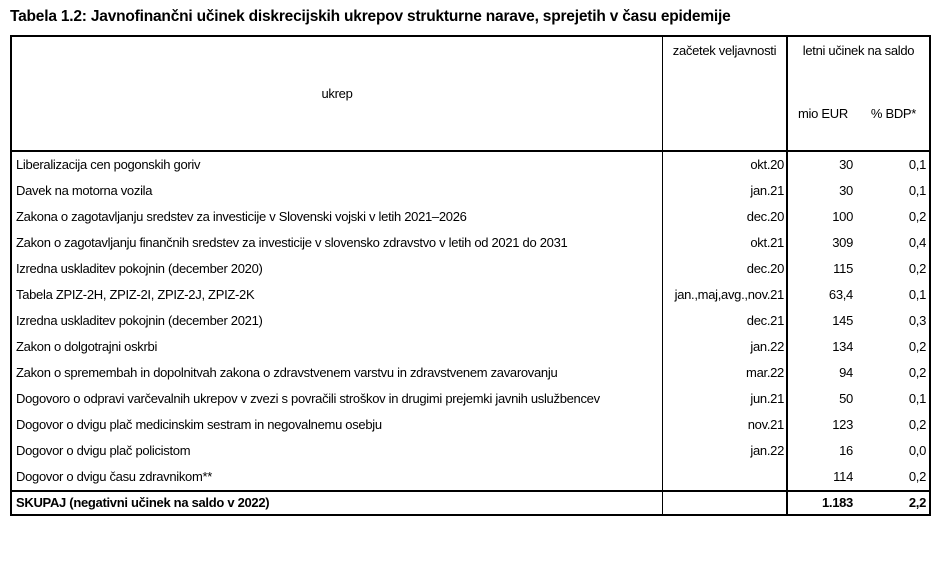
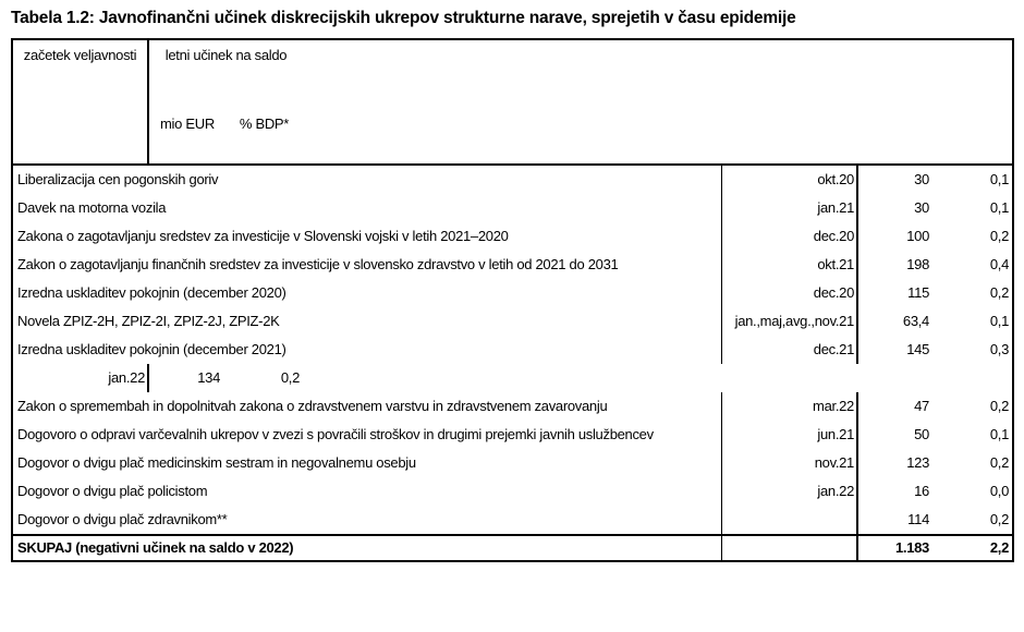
  Tabela 1.2: Javnofinančni učinek diskrecijskih ukrepov strukturne narave, sprejetih v času epidemije
- ukrep
  začetek veljavnosti
  letni učinek na saldo
  mio EUR
  % BDP*
  Liberalizacija cen pogonskih goriv
  okt.20
  30
  0,1
  Davek na motorna vozila
  jan.21
  30
  0,1
- Zakona o zagotavljanju sredstev za investicije v Slovenski vojski v letih 2021–2026
+ Zakona o zagotavljanju sredstev za investicije v Slovenski vojski v letih 2021–2020
  dec.20
  100
  0,2
  Zakon o zagotavljanju finančnih sredstev za investicije v slovensko zdravstvo v letih od 2021 do 2031
  okt.21
- 309
+ 198
  0,4
  Izredna uskladitev pokojnin (december 2020)
  dec.20
  115
  0,2
- Tabela ZPIZ-2H, ZPIZ-2I, ZPIZ-2J, ZPIZ-2K
+ Novela ZPIZ-2H, ZPIZ-2I, ZPIZ-2J, ZPIZ-2K
  jan.,maj,avg.,nov.21
  63,4
  0,1
  Izredna uskladitev pokojnin (december 2021)
  dec.21
  145
  0,3
- Zakon o dolgotrajni oskrbi
  jan.22
  134
  0,2
  Zakon o spremembah in dopolnitvah zakona o zdravstvenem varstvu in zdravstvenem zavarovanju
  mar.22
- 94
+ 47
  0,2
  Dogovoro o odpravi varčevalnih ukrepov v zvezi s povračili stroškov in drugimi prejemki javnih uslužbencev
  jun.21
  50
  0,1
  Dogovor o dvigu plač medicinskim sestram in negovalnemu osebju
  nov.21
  123
  0,2
  Dogovor o dvigu plač policistom
  jan.22
  16
  0,0
- Dogovor o dvigu času zdravnikom**
+ Dogovor o dvigu plač zdravnikom**
  114
  0,2
  SKUPAJ (negativni učinek na saldo v 2022)
  1.183
  2,2
